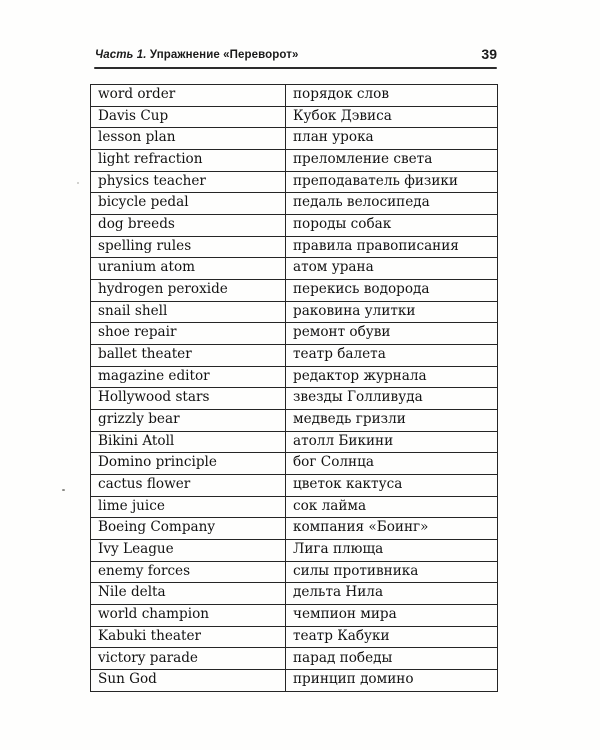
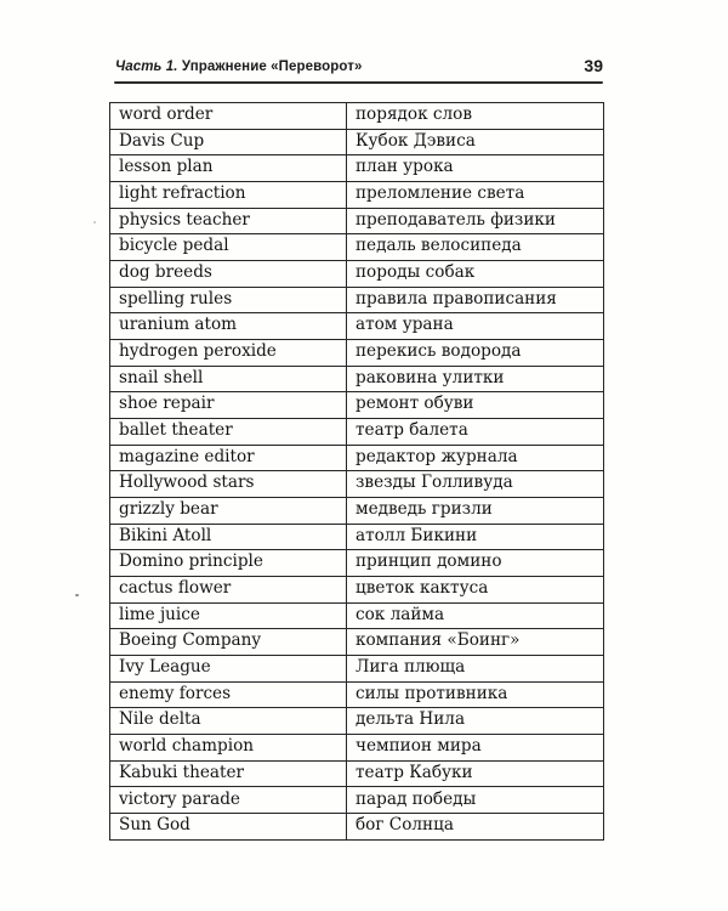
  Часть 1. Упражнение «Переворот»
  39
  word order	порядок слов
  Davis Cup	Кубок Дэвиса
  lesson plan	план урока
  light refraction	преломление света
  physics teacher	преподаватель физики
  bicycle pedal	педаль велосипеда
  dog breeds	породы собак
  spelling rules	правила правописания
  uranium atom	атом урана
  hydrogen peroxide	перекись водорода
  snail shell	раковина улитки
  shoe repair	ремонт обуви
  ballet theater	театр балета
  magazine editor	редактор журнала
  Hollywood stars	звезды Голливуда
  grizzly bear	медведь гризли
  Bikini Atoll	атолл Бикини
- Domino principle	бог Солнца
+ Domino principle	принцип домино
  cactus flower	цветок кактуса
  lime juice	сок лайма
  Boeing Company	компания «Боинг»
  Ivy League	Лига плюща
  enemy forces	силы противника
  Nile delta	дельта Нила
  world champion	чемпион мира
  Kabuki theater	театр Кабуки
  victory parade	парад победы
- Sun God	принцип домино
+ Sun God	бог Солнца
